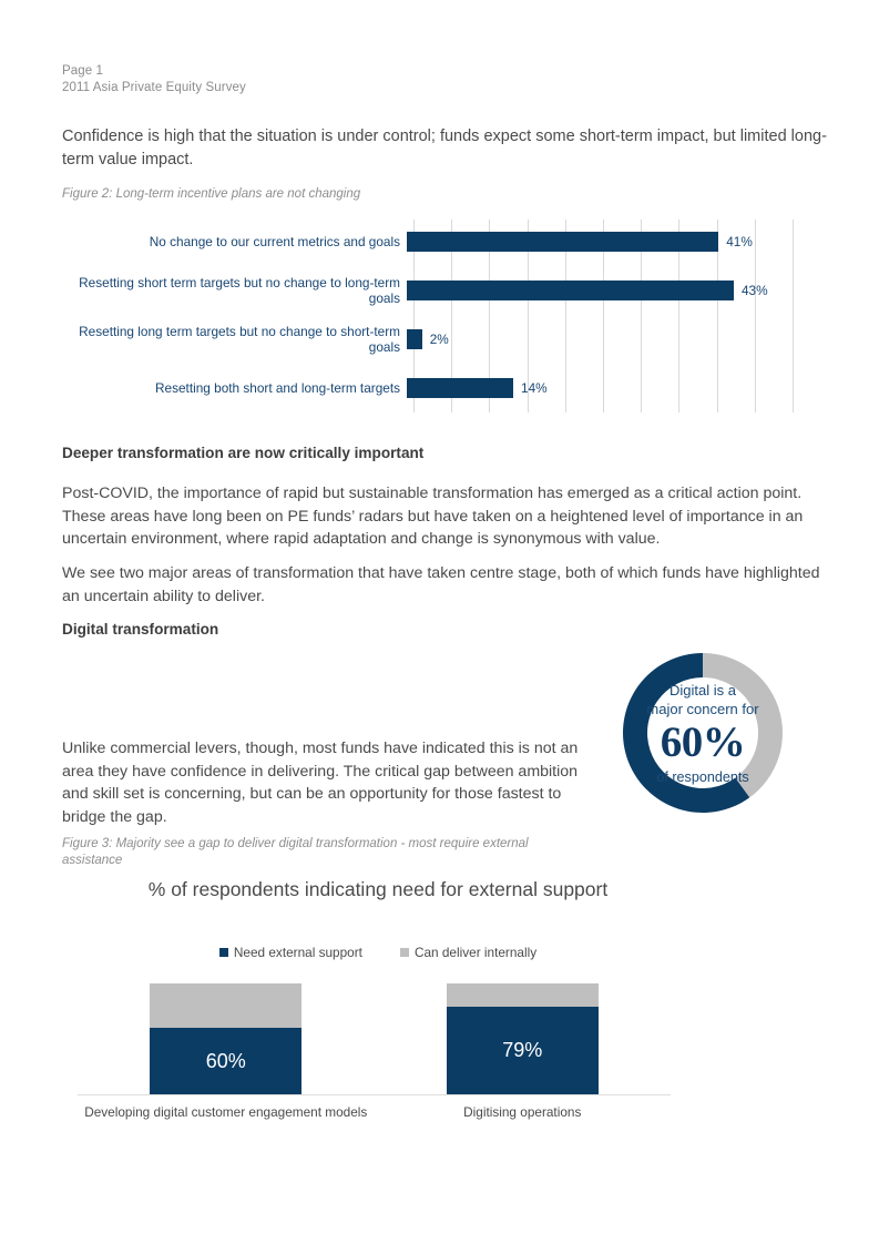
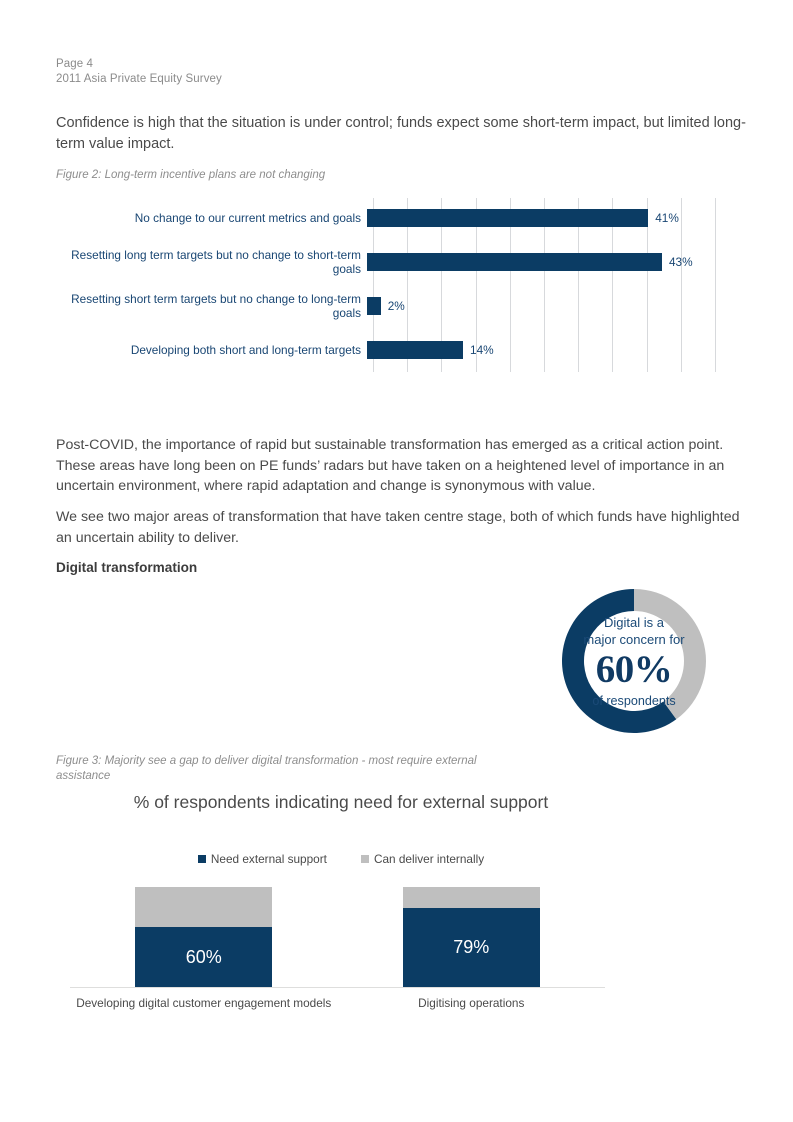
- Page 1
+ Page 4
  2011 Asia Private Equity Survey
  Confidence is high that the situation is under control; funds expect some short-term impact, but limited long-term value impact.
  Figure 2: Long-term incentive plans are not changing
  No change to our current metrics and goals
  41%
- Resetting short term targets but no change to long-term goals
+ Resetting long term targets but no change to short-term goals
  43%
- Resetting long term targets but no change to short-term goals
+ Resetting short term targets but no change to long-term goals
  2%
- Resetting both short and long-term targets
+ Developing both short and long-term targets
  14%
- Deeper transformation are now critically important
  Post-COVID, the importance of rapid but sustainable transformation has emerged as a critical action point. These areas have long been on PE funds’ radars but have taken on a heightened level of importance in an uncertain environment, where rapid adaptation and change is synonymous with value.
  We see two major areas of transformation that have taken centre stage, both of which funds have highlighted an uncertain ability to deliver.
  Digital transformation
- Unlike commercial levers, though, most funds have indicated this is not an area they have confidence in delivering. The critical gap between ambition and skill set is concerning, but can be an opportunity for those fastest to bridge the gap.
  Digital is a
  major concern for
  60%
  of respondents
  Figure 3: Majority see a gap to deliver digital transformation - most require external assistance
  % of respondents indicating need for external support
  Need external support
  Can deliver internally
  60%
  79%
  Developing digital customer engagement models
  Digitising operations
